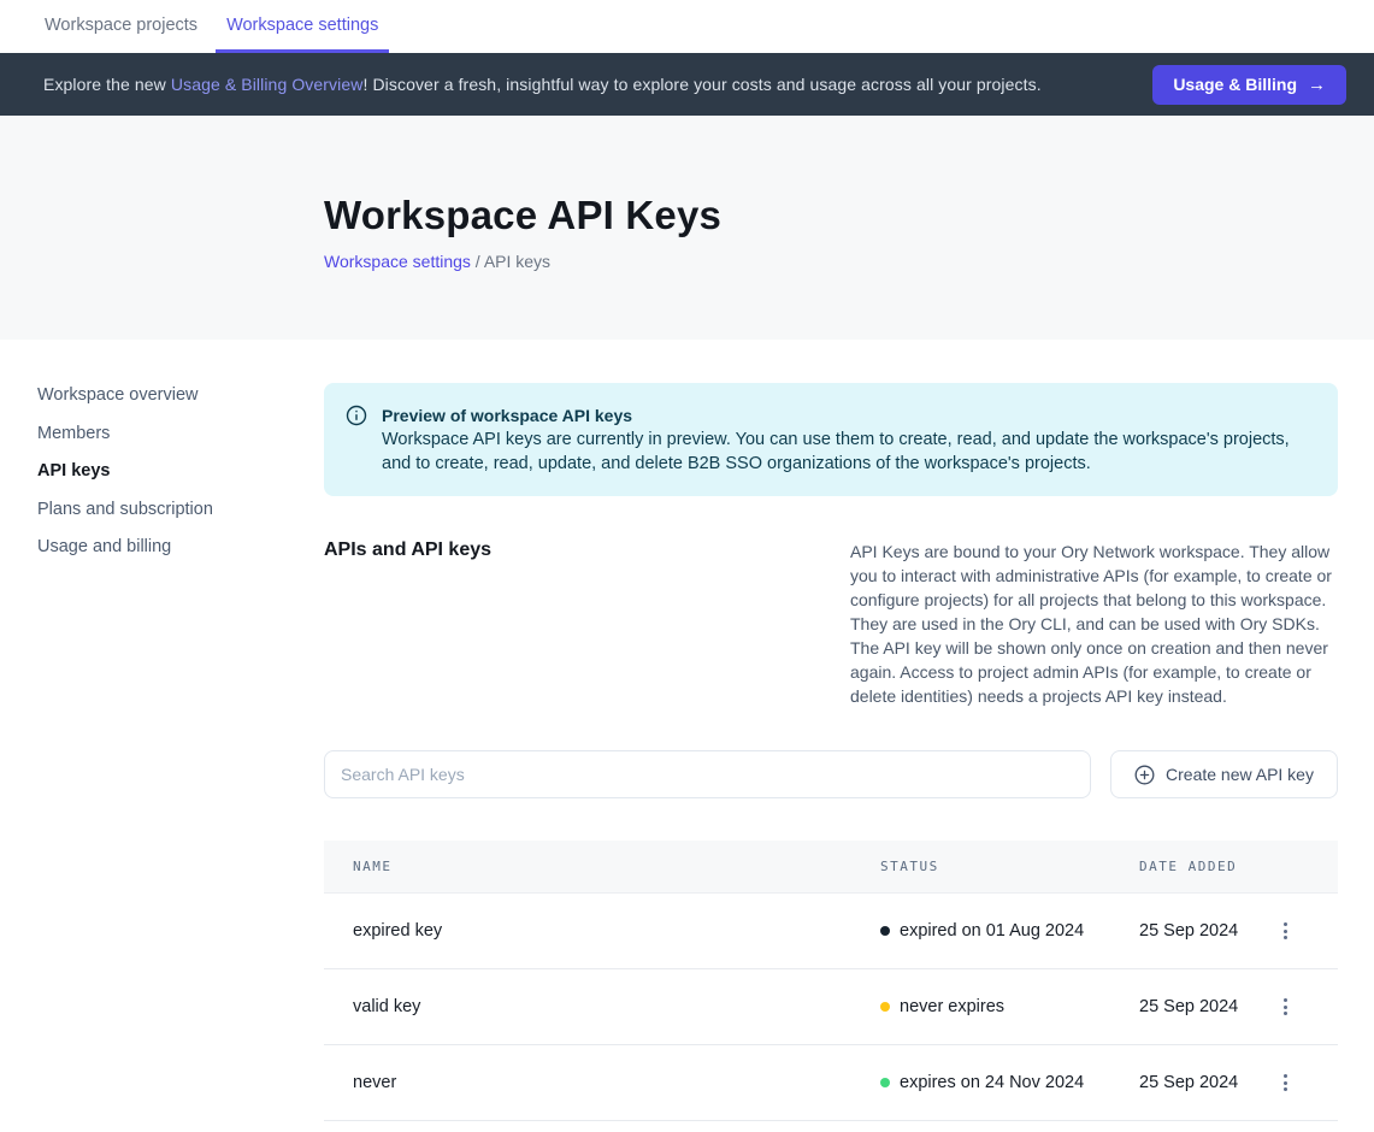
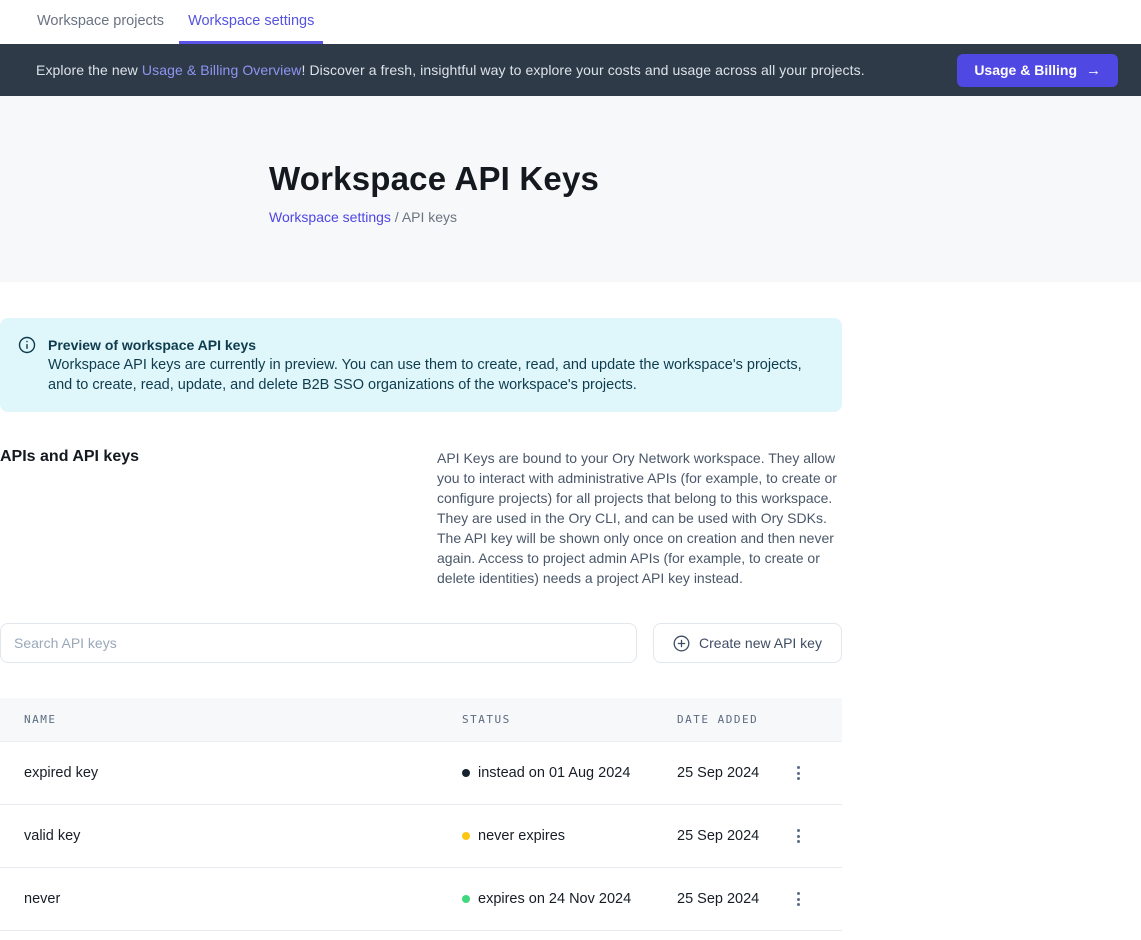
  Workspace projects
  Workspace settings
  Explore the new Usage & Billing Overview! Discover a fresh, insightful way to explore your costs and usage across all your projects.
  Usage & Billing
  →
  Workspace API Keys
  Workspace settings / API keys
- Workspace overview
- Members
- API keys
- Plans and subscription
- Usage and billing
  Preview of workspace API keys
  Workspace API keys are currently in preview. You can use them to create, read, and update the workspace's projects, and to create, read, update, and delete B2B SSO organizations of the workspace's projects.
  APIs and API keys
- API Keys are bound to your Ory Network workspace. They allow you to interact with administrative APIs (for example, to create or configure projects) for all projects that belong to this workspace. They are used in the Ory CLI, and can be used with Ory SDKs. The API key will be shown only once on creation and then never again. Access to project admin APIs (for example, to create or delete identities) needs a projects API key instead.
+ API Keys are bound to your Ory Network workspace. They allow you to interact with administrative APIs (for example, to create or configure projects) for all projects that belong to this workspace. They are used in the Ory CLI, and can be used with Ory SDKs. The API key will be shown only once on creation and then never again. Access to project admin APIs (for example, to create or delete identities) needs a project API key instead.
  Search API keys
  Create new API key
  NAME
  STATUS
  DATE ADDED
  expired key
- expired on 01 Aug 2024
+ instead on 01 Aug 2024
  25 Sep 2024
  valid key
  never expires
  25 Sep 2024
  never
  expires on 24 Nov 2024
  25 Sep 2024
